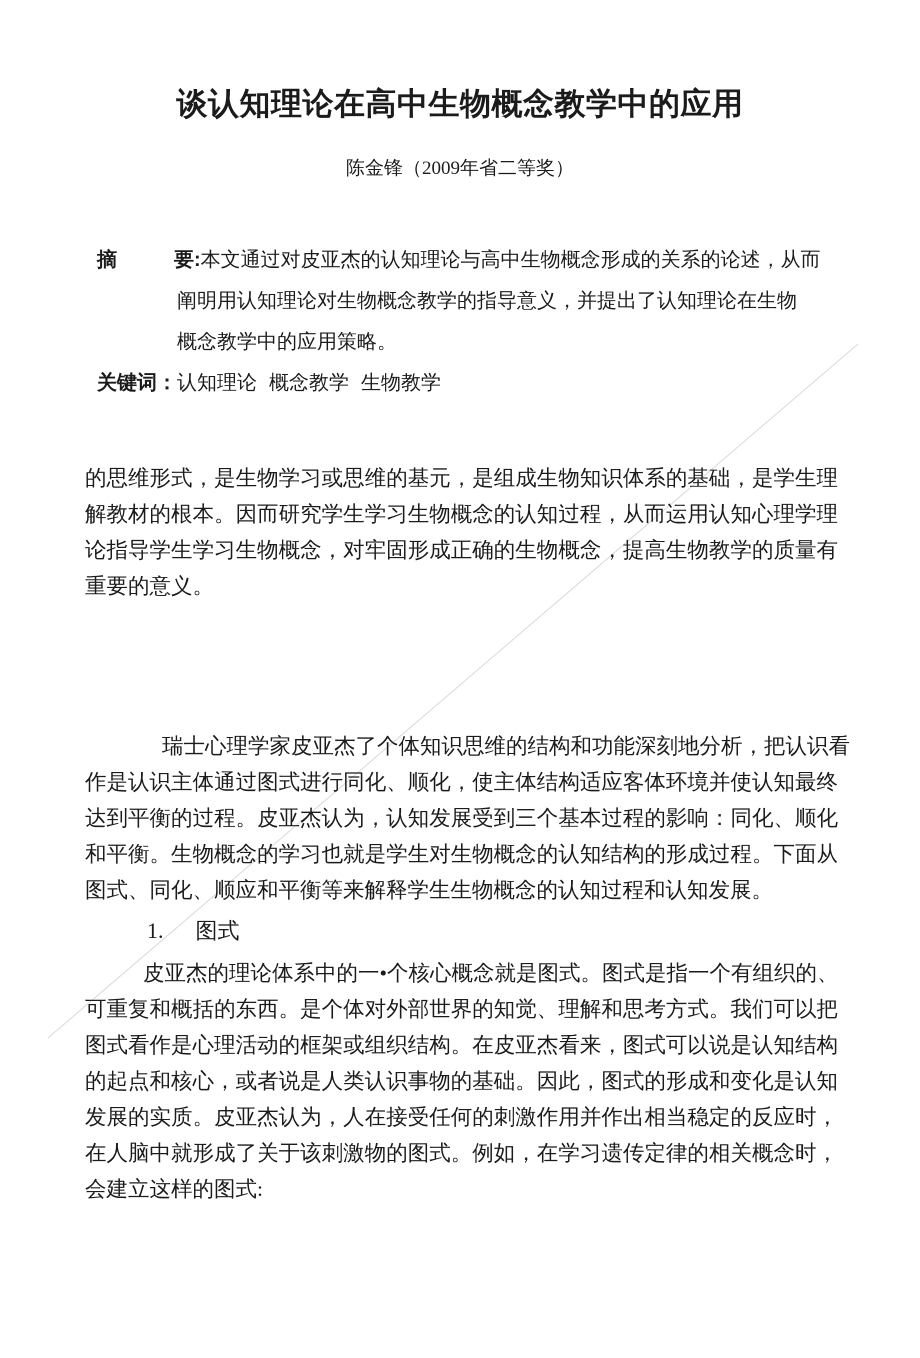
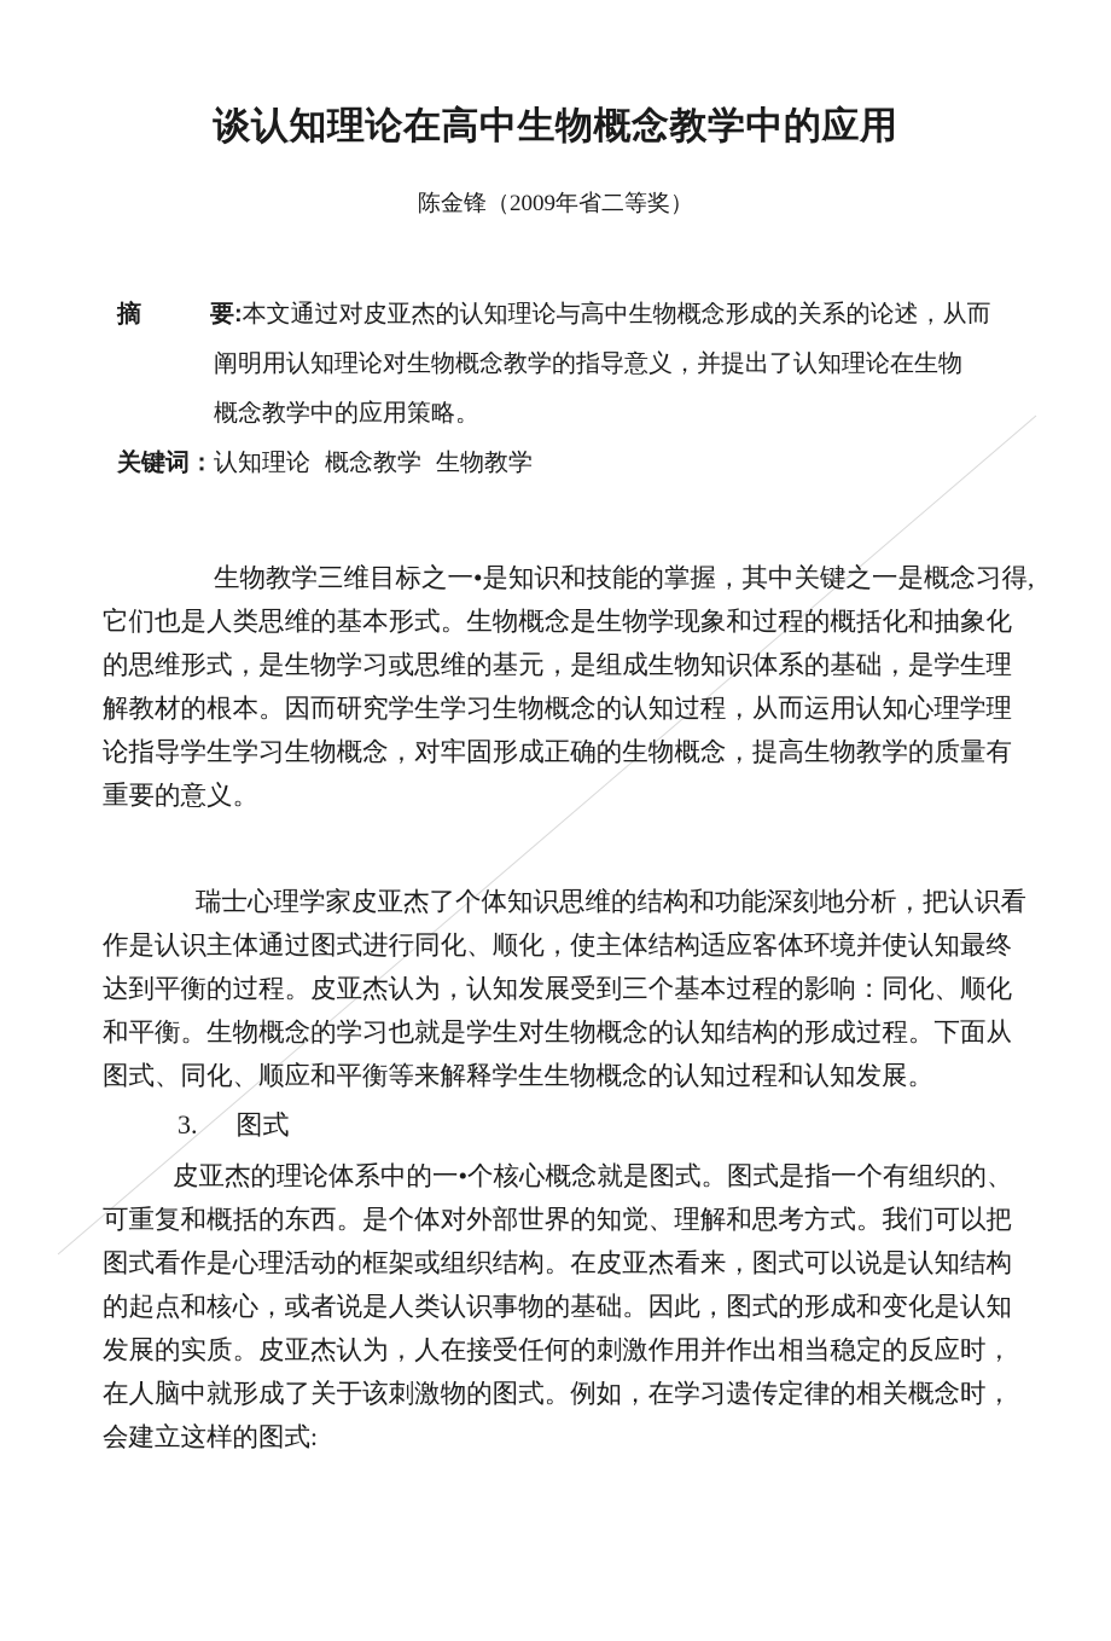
  谈认知理论在高中生物概念教学中的应用
  陈金锋（2009年省二等奖）
  摘 要:本文通过对皮亚杰的认知理论与高中生物概念形成的关系的论述，从而
  阐明用认知理论对生物概念教学的指导意义，并提出了认知理论在生物
  概念教学中的应用策略。
  关键词：认知理论 概念教学 生物教学
+ 生物教学三维目标之一•是知识和技能的掌握，其中关键之一是概念习得,
+ 它们也是人类思维的基本形式。生物概念是生物学现象和过程的概括化和抽象化
  的思维形式，是生物学习或思维的基元，是组成生物知识体系的基础，是学生理
  解教材的根本。因而研究学生学习生物概念的认知过程，从而运用认知心理学理
  论指导学生学习生物概念，对牢固形成正确的生物概念，提高生物教学的质量有
  重要的意义。
  瑞士心理学家皮亚杰了个体知识思维的结构和功能深刻地分析，把认识看
  作是认识主体通过图式进行同化、顺化，使主体结构适应客体环境并使认知最终
  达到平衡的过程。皮亚杰认为，认知发展受到三个基本过程的影响：同化、顺化
  和平衡。生物概念的学习也就是学生对生物概念的认知结构的形成过程。下面从
  图式、同化、顺应和平衡等来解释学生生物概念的认知过程和认知发展。
- 1. 图式
+ 3. 图式
  皮亚杰的理论体系中的一•个核心概念就是图式。图式是指一个有组织的、
  可重复和概括的东西。是个体对外部世界的知觉、理解和思考方式。我们可以把
  图式看作是心理活动的框架或组织结构。在皮亚杰看来，图式可以说是认知结构
  的起点和核心，或者说是人类认识事物的基础。因此，图式的形成和变化是认知
  发展的实质。皮亚杰认为，人在接受任何的刺激作用并作出相当稳定的反应时，
  在人脑中就形成了关于该刺激物的图式。例如，在学习遗传定律的相关概念时，
  会建立这样的图式:
